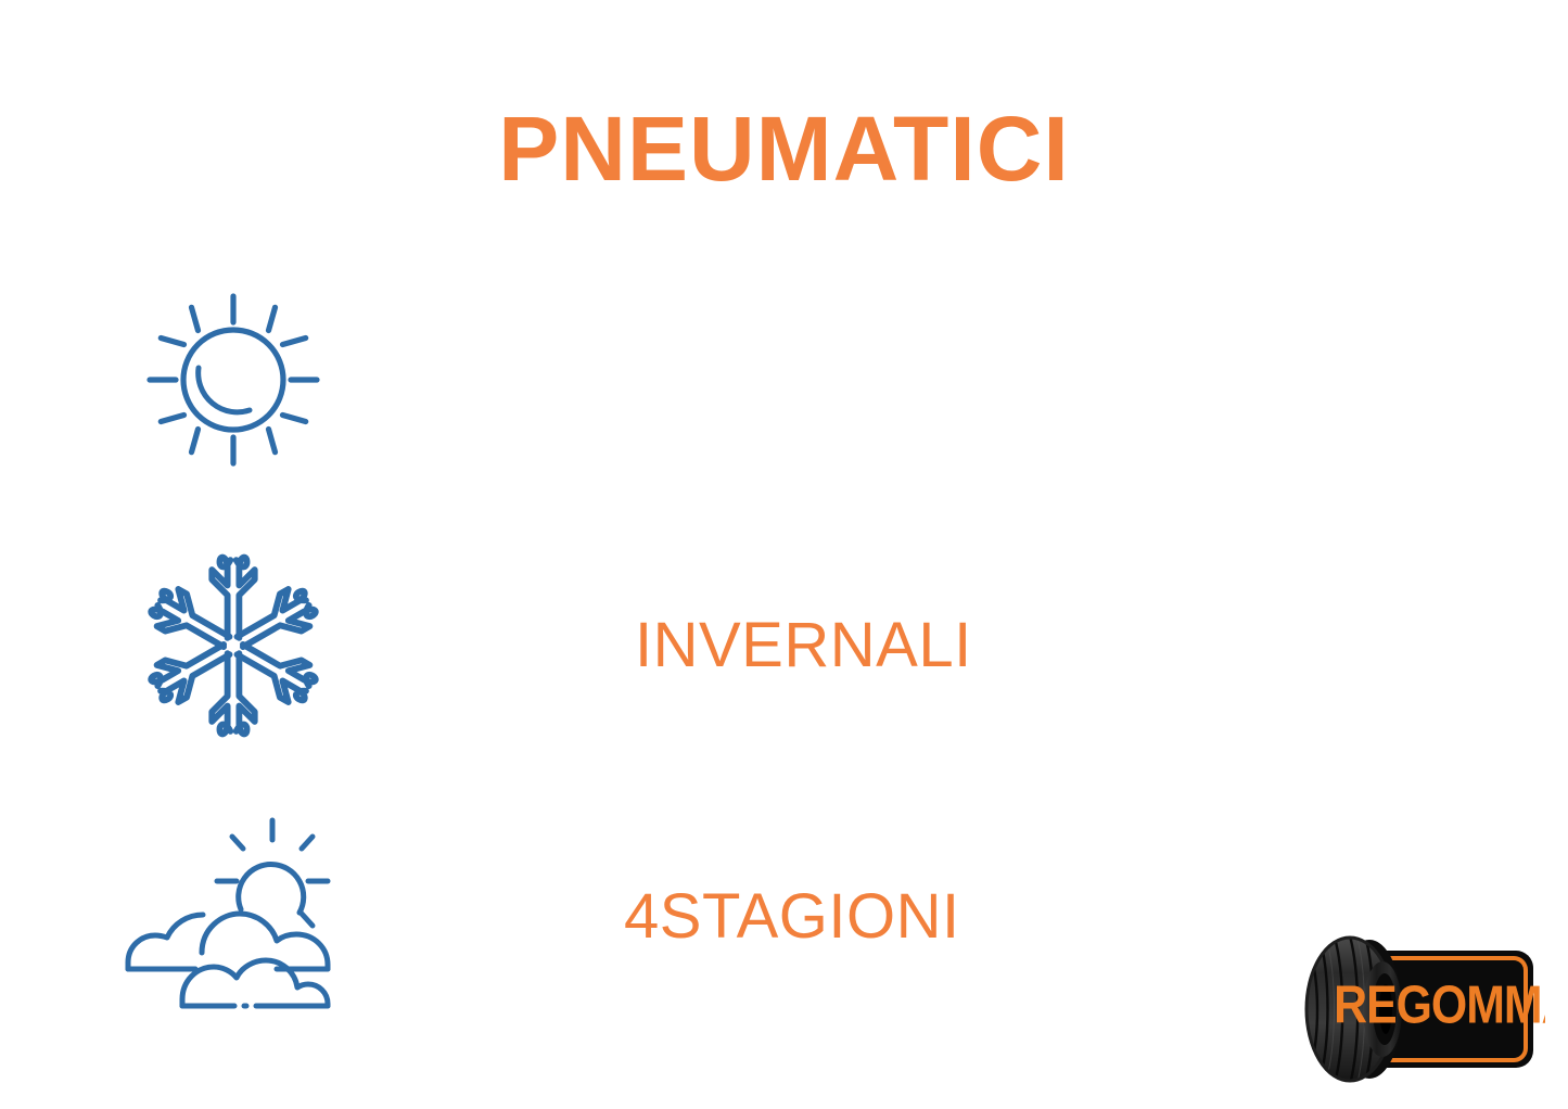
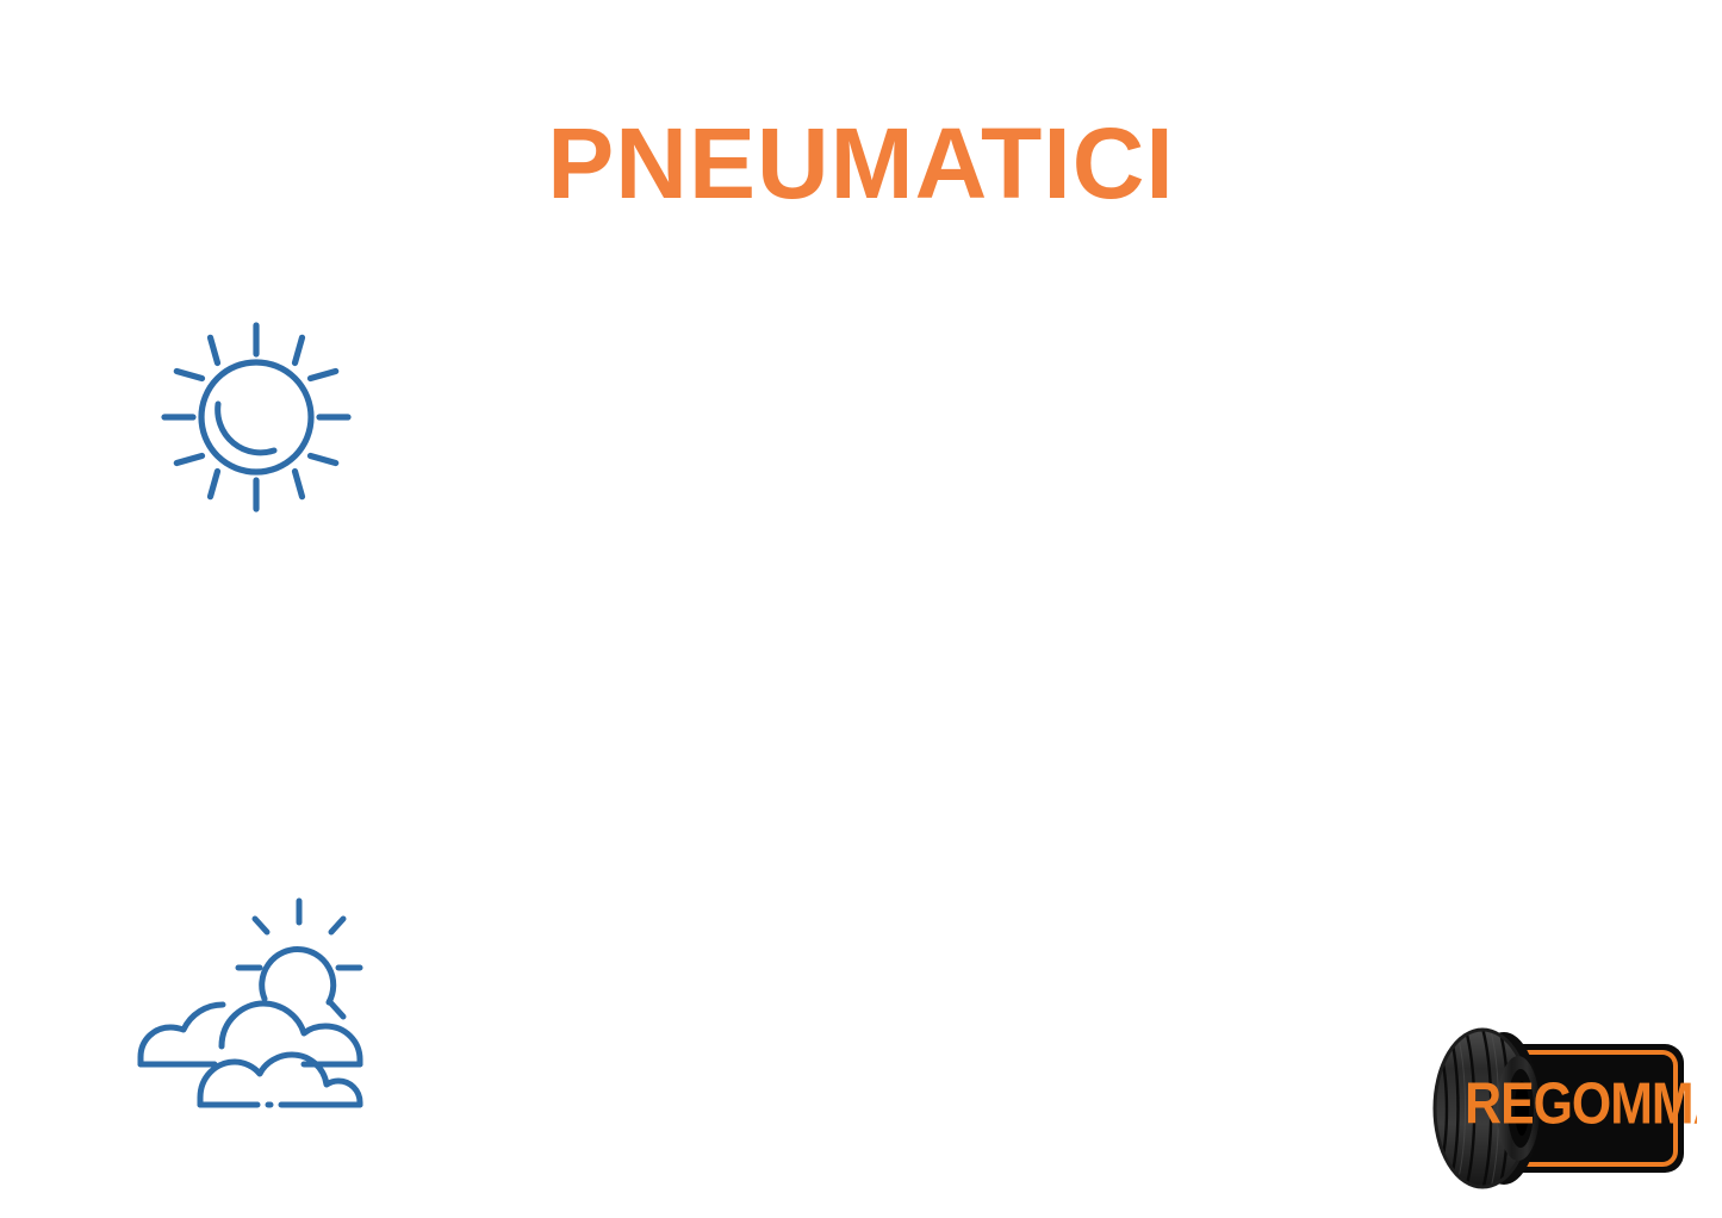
  PNEUMATICI
- INVERNALI
- 4STAGIONI
  REGOMM
